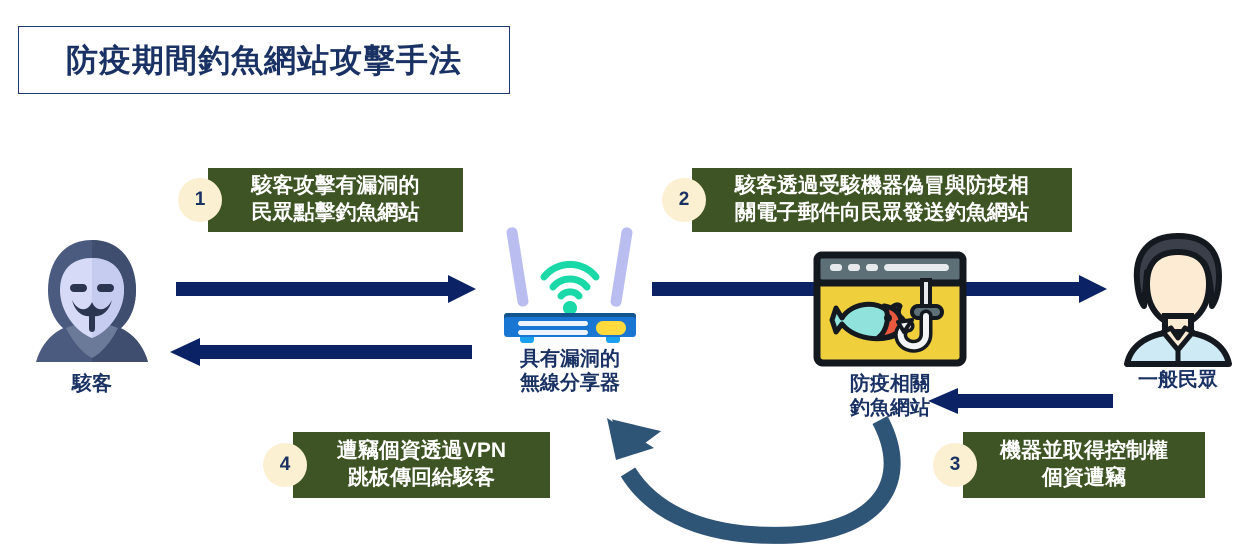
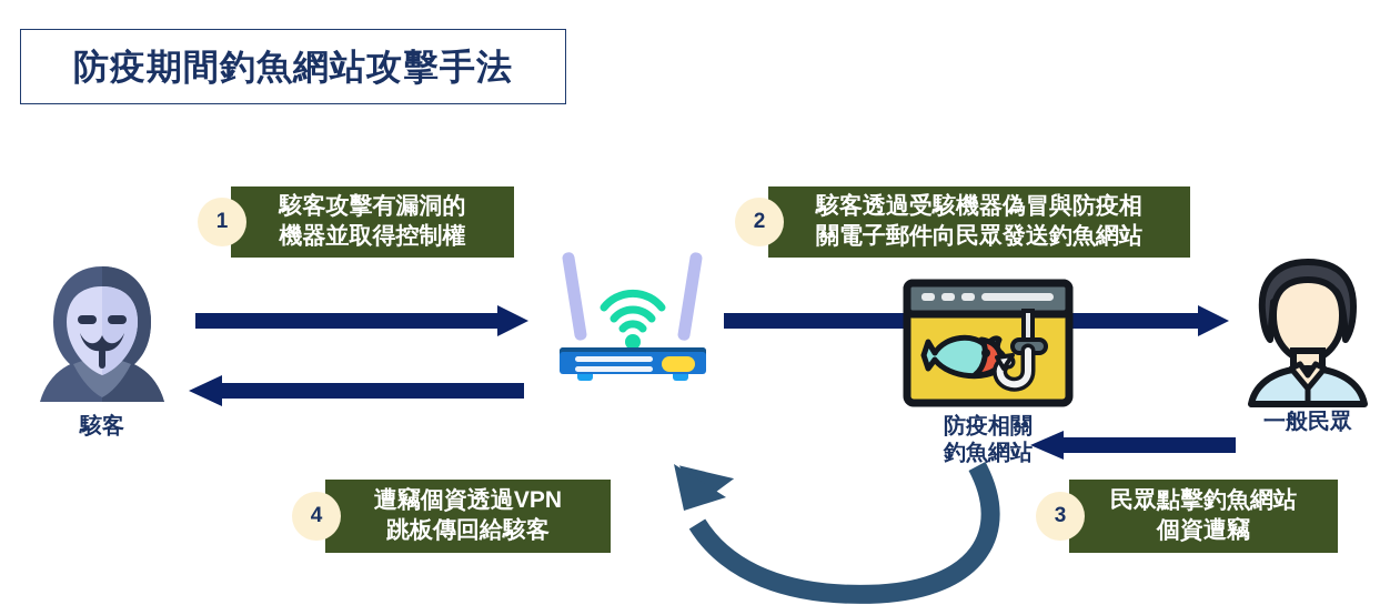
  防疫期間釣魚網站攻擊手法
  駭客
- 具有漏洞的
- 無線分享器
  防疫相關
  釣魚網站
  一般民眾
  1
  駭客攻擊有漏洞的
- 民眾點擊釣魚網站
+ 機器並取得控制權
  2
  駭客透過受駭機器偽冒與防疫相
  關電子郵件向民眾發送釣魚網站
  4
  遭竊個資透過VPN
  跳板傳回給駭客
  3
- 機器並取得控制權
+ 民眾點擊釣魚網站
  個資遭竊
